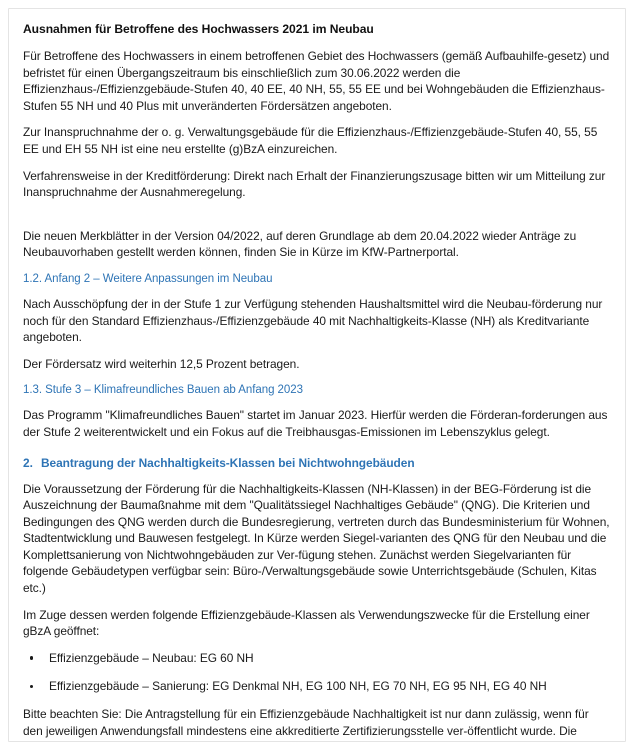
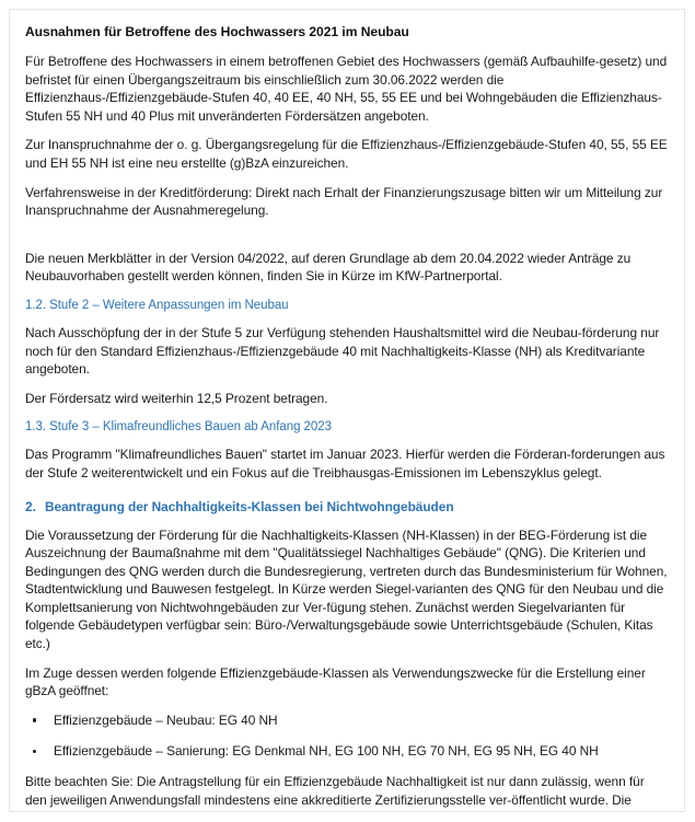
  Ausnahmen für Betroffene des Hochwassers 2021 im Neubau
  Für Betroffene des Hochwassers in einem betroffenen Gebiet des Hochwassers (gemäß Aufbauhilfe-gesetz) und befristet für einen Übergangszeitraum bis einschließlich zum 30.06.2022 werden die Effizienzhaus-/Effizienzgebäude-Stufen 40, 40 EE, 40 NH, 55, 55 EE und bei Wohngebäuden die Effizienzhaus-Stufen 55 NH und 40 Plus mit unveränderten Fördersätzen angeboten.
- Zur Inanspruchnahme der o. g. Verwaltungsgebäude für die Effizienzhaus-/Effizienzgebäude-Stufen 40, 55, 55 EE und EH 55 NH ist eine neu erstellte (g)BzA einzureichen.
+ Zur Inanspruchnahme der o. g. Übergangsregelung für die Effizienzhaus-/Effizienzgebäude-Stufen 40, 55, 55 EE und EH 55 NH ist eine neu erstellte (g)BzA einzureichen.
  Verfahrensweise in der Kreditförderung: Direkt nach Erhalt der Finanzierungszusage bitten wir um Mitteilung zur Inanspruchnahme der Ausnahmeregelung.
  Die neuen Merkblätter in der Version 04/2022, auf deren Grundlage ab dem 20.04.2022 wieder Anträge zu Neubauvorhaben gestellt werden können, finden Sie in Kürze im KfW-Partnerportal.
- 1.2. Anfang 2 – Weitere Anpassungen im Neubau
+ 1.2. Stufe 2 – Weitere Anpassungen im Neubau
- Nach Ausschöpfung der in der Stufe 1 zur Verfügung stehenden Haushaltsmittel wird die Neubau-förderung nur noch für den Standard Effizienzhaus-/Effizienzgebäude 40 mit Nachhaltigkeits-Klasse (NH) als Kreditvariante angeboten.
+ Nach Ausschöpfung der in der Stufe 5 zur Verfügung stehenden Haushaltsmittel wird die Neubau-förderung nur noch für den Standard Effizienzhaus-/Effizienzgebäude 40 mit Nachhaltigkeits-Klasse (NH) als Kreditvariante angeboten.
  Der Fördersatz wird weiterhin 12,5 Prozent betragen.
  1.3. Stufe 3 – Klimafreundliches Bauen ab Anfang 2023
  Das Programm "Klimafreundliches Bauen" startet im Januar 2023. Hierfür werden die Förderan-forderungen aus der Stufe 2 weiterentwickelt und ein Fokus auf die Treibhausgas-Emissionen im Lebenszyklus gelegt.
  2.
  Beantragung der Nachhaltigkeits-Klassen bei Nichtwohngebäuden
  Die Voraussetzung der Förderung für die Nachhaltigkeits-Klassen (NH-Klassen) in der BEG-Förderung ist die Auszeichnung der Baumaßnahme mit dem "Qualitätssiegel Nachhaltiges Gebäude" (QNG). Die Kriterien und Bedingungen des QNG werden durch die Bundesregierung, vertreten durch das Bundesministerium für Wohnen, Stadtentwicklung und Bauwesen festgelegt. In Kürze werden Siegel-varianten des QNG für den Neubau und die Komplettsanierung von Nichtwohngebäuden zur Ver-fügung stehen. Zunächst werden Siegelvarianten für folgende Gebäudetypen verfügbar sein: Büro-/Verwaltungsgebäude sowie Unterrichtsgebäude (Schulen, Kitas etc.)
  Im Zuge dessen werden folgende Effizienzgebäude-Klassen als Verwendungszwecke für die Erstellung einer gBzA geöffnet:
- Effizienzgebäude – Neubau: EG 60 NH
+ Effizienzgebäude – Neubau: EG 40 NH
  Effizienzgebäude – Sanierung: EG Denkmal NH, EG 100 NH, EG 70 NH, EG 95 NH, EG 40 NH
